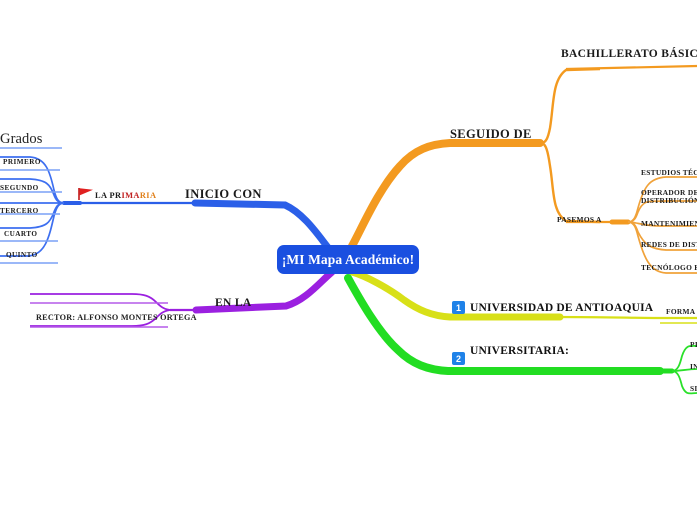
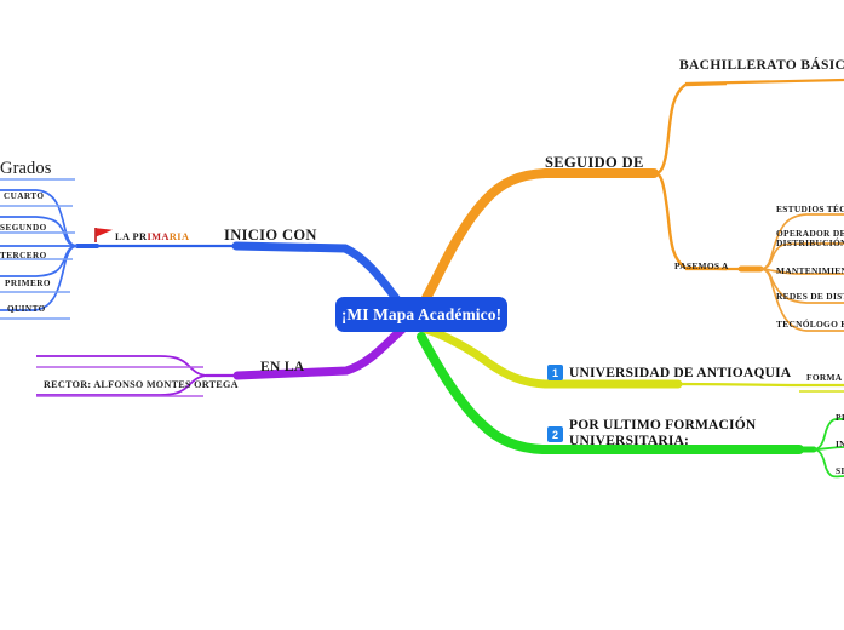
  ¡MI Mapa Académico!
  INICIO CON
  LA PRIMARIA
  Grados
- PRIMERO
+ CUARTO
  SEGUNDO
  TERCERO
- CUARTO
+ PRIMERO
  QUINTO
  SEGUIDO DE
  BACHILLERATO BÁSIC
  PASEMOS A
  ESTUDIOS TÉC
  OPERADOR DE
  DISTRIBUCIÓ
  MANTENIMIE
  REDES DE DIS
  TECNÓLOGO
  1
  UNIVERSIDAD DE ANTIOAQUIA
  FORMA
  2
+ POR ULTIMO FORMACIÓN
  UNIVERSITARIA:
  PI
  IN
  SI
  EN LA
  RECTOR: ALFONSO MONTES ORTEGA
